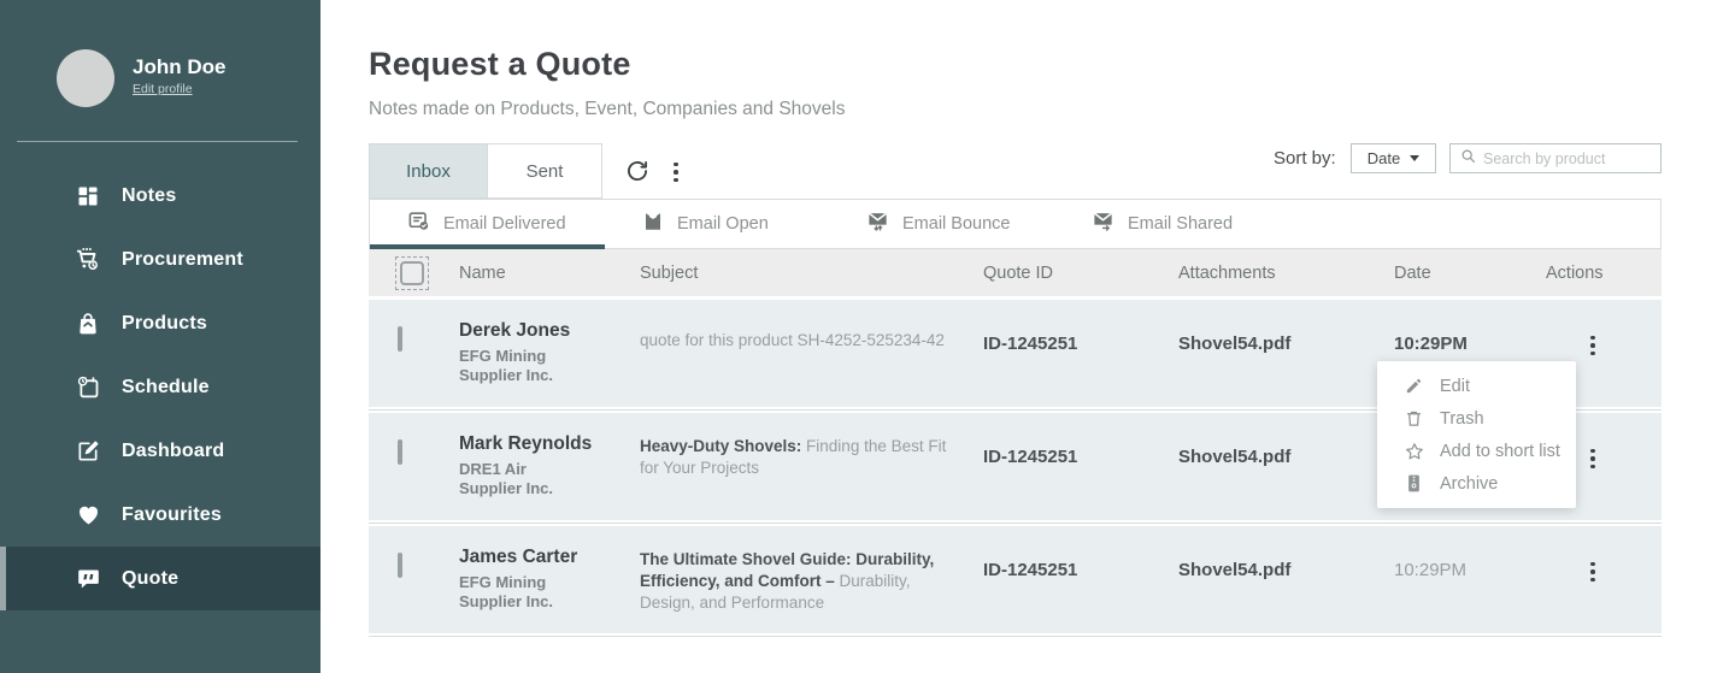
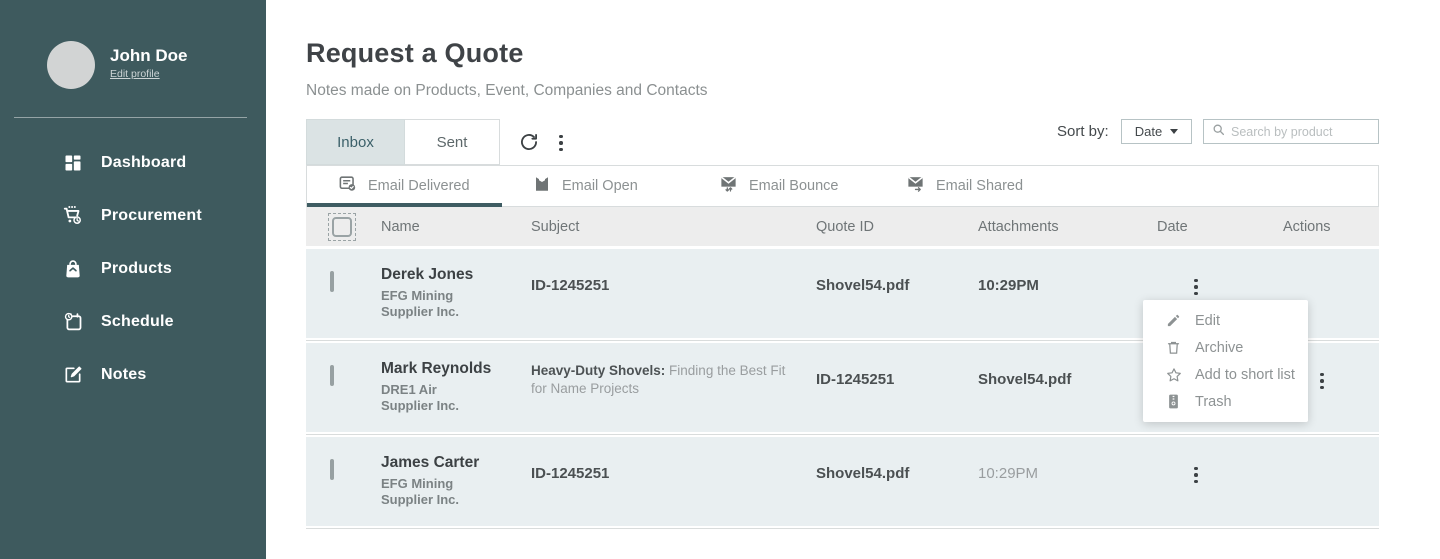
  John Doe
  Edit profile
- Notes
+ Dashboard
  Procurement
  Products
  Schedule
- Dashboard
+ Notes
- Favourites
- Quote
  Request a Quote
- Notes made on Products, Event, Companies and Shovels
+ Notes made on Products, Event, Companies and Contacts
  Inbox
  Sent
  Sort by:
  Date
  Search by product
  Email Delivered
  Email Open
  Email Bounce
  Email Shared
  Name
  Subject
  Quote ID
  Attachments
  Date
  Actions
  Derek Jones
  EFG Mining Supplier Inc.
- quote for this product SH-4252-525234-42
  ID-1245251
  Shovel54.pdf
  10:29PM
  Mark Reynolds
  DRE1 Air Supplier Inc.
- Heavy-Duty Shovels: Finding the Best Fit for Your Projects
+ Heavy-Duty Shovels: Finding the Best Fit for Name Projects
  ID-1245251
  Shovel54.pdf
  James Carter
  EFG Mining Supplier Inc.
- The Ultimate Shovel Guide: Durability, Efficiency, and Comfort – Durability, Design, and Performance
  ID-1245251
  Shovel54.pdf
  10:29PM
  Edit
- Trash
+ Archive
  Add to short list
- Archive
+ Trash
